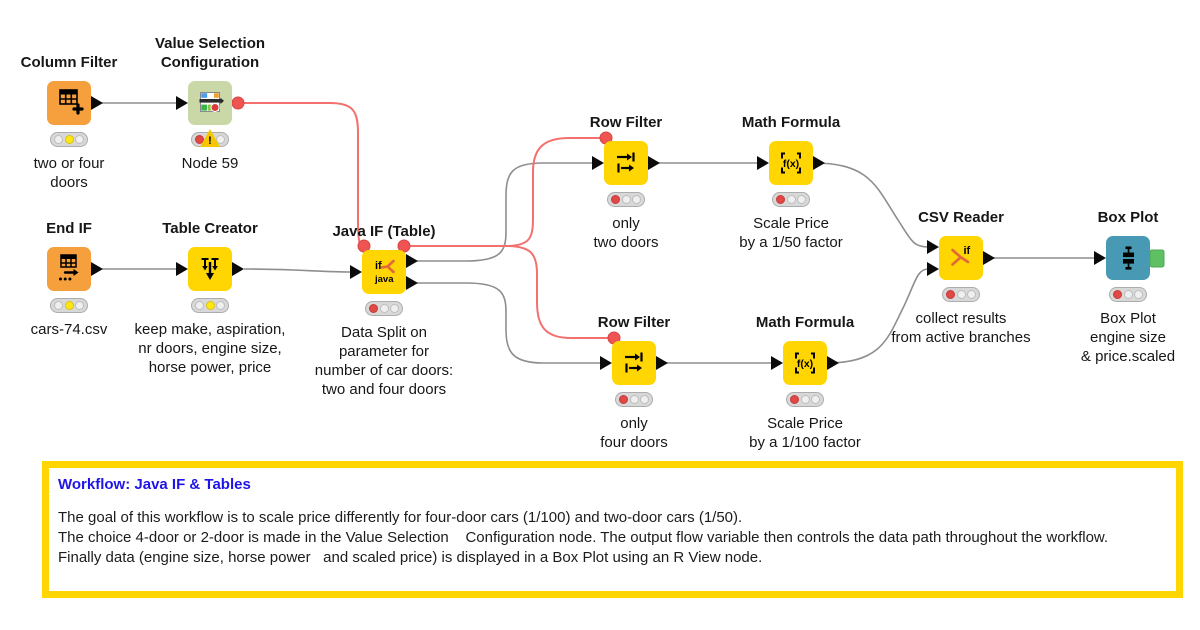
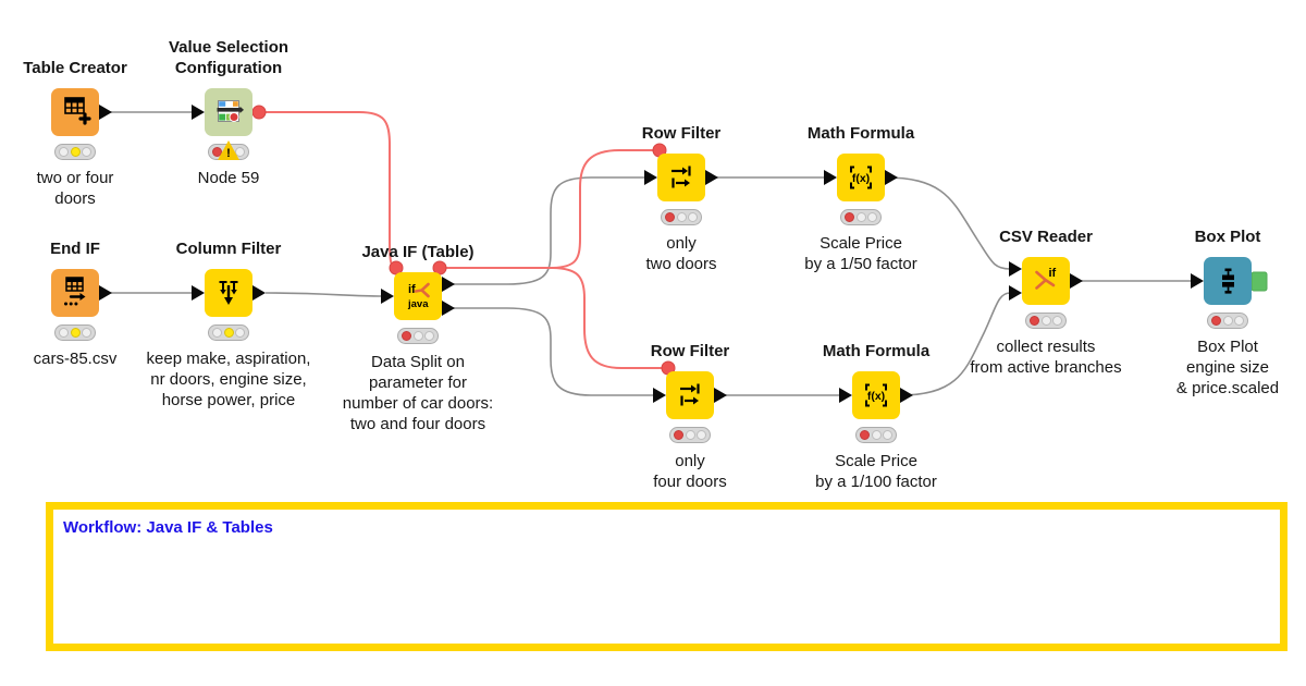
- Column Filter
+ Table Creator
  two or four
  doors
  Value Selection
  Configuration
  !
  Node 59
  End IF
- cars-74.csv
+ cars-85.csv
- Table Creator
+ Column Filter
  keep make, aspiration,
  nr doors, engine size,
  horse power, price
  Java IF (Table)
  if
  java
  Data Split on
  parameter for
  number of car doors:
  two and four doors
  Row Filter
  only
  two doors
  Math Formula
  f(x)
  Scale Price
  by a 1/50 factor
  Row Filter
  only
  four doors
  Math Formula
  f(x)
  Scale Price
  by a 1/100 factor
  CSV Reader
  if
  collect results
  from active branches
  Box Plot
  Box Plot
  engine size
  & price.scaled
  Workflow: Java IF & Tables
- The goal of this workflow is to scale price differently for four-door cars (1/100) and two-door cars (1/50).
- The choice 4-door or 2-door is made in the Value Selection Configuration node. The output flow variable then controls the data path throughout the workflow.
- Finally data (engine size, horse power and scaled price) is displayed in a Box Plot using an R View node.
